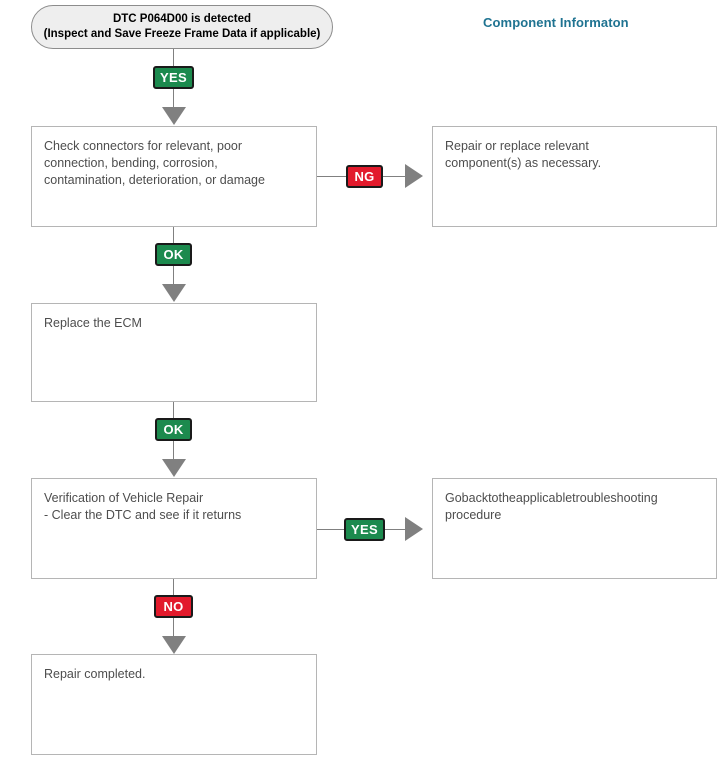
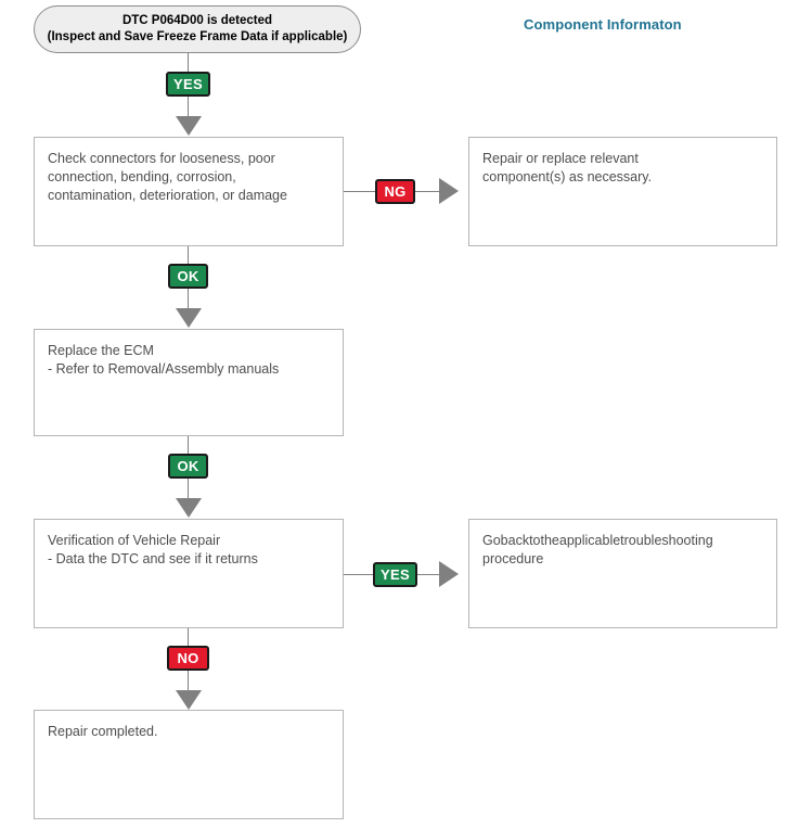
  Component Informaton
  DTC P064D00 is detected
  (Inspect and Save Freeze Frame Data if applicable)
  YES
- Check connectors for relevant, poor
+ Check connectors for looseness, poor
  connection, bending, corrosion,
  contamination, deterioration, or damage
  NG
  Repair or replace relevant
  component(s) as necessary.
  OK
  Replace the ECM
+ - Refer to Removal/Assembly manuals
  OK
  Verification of Vehicle Repair
- - Clear the DTC and see if it returns
+ - Data the DTC and see if it returns
  YES
  Gobacktotheapplicabletroubleshooting
  procedure
  NO
  Repair completed.
